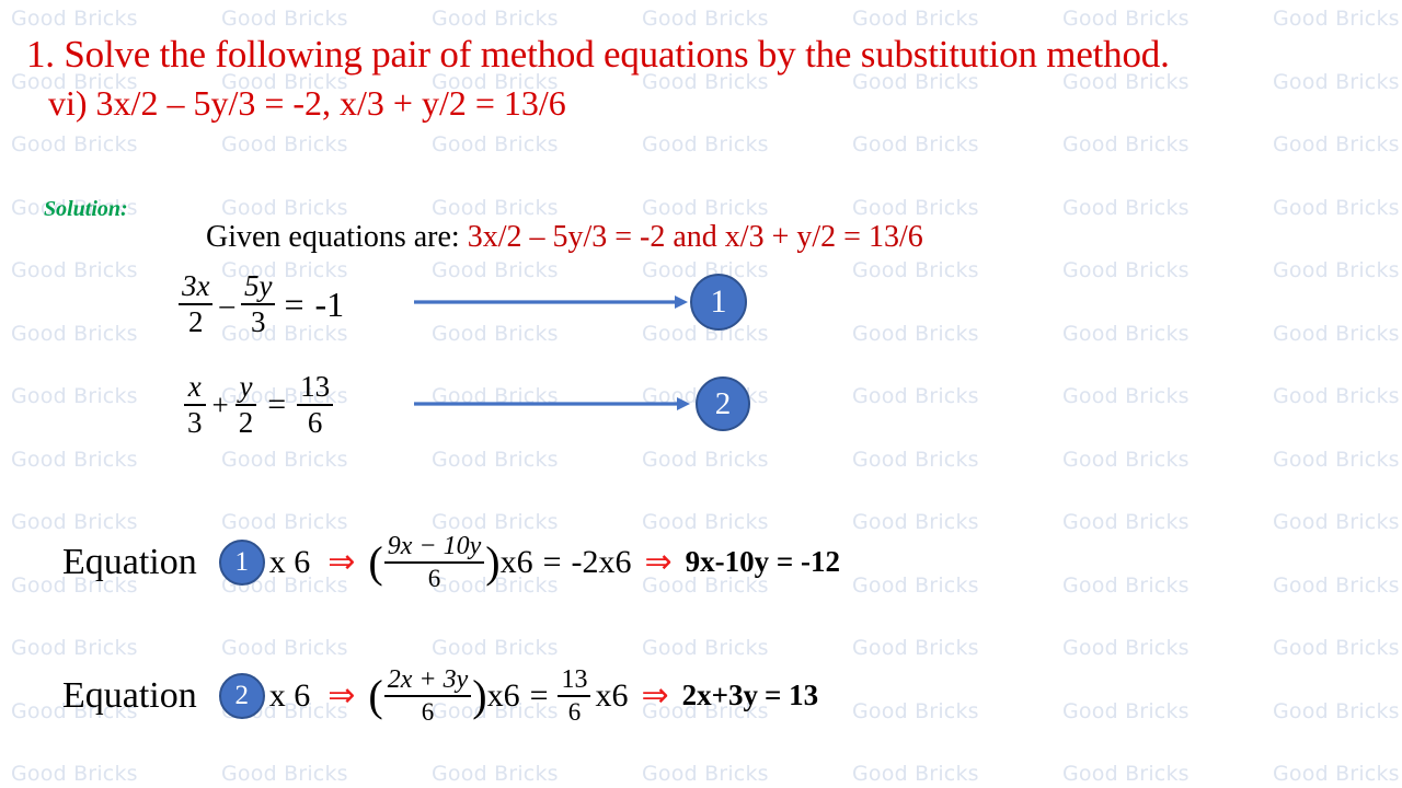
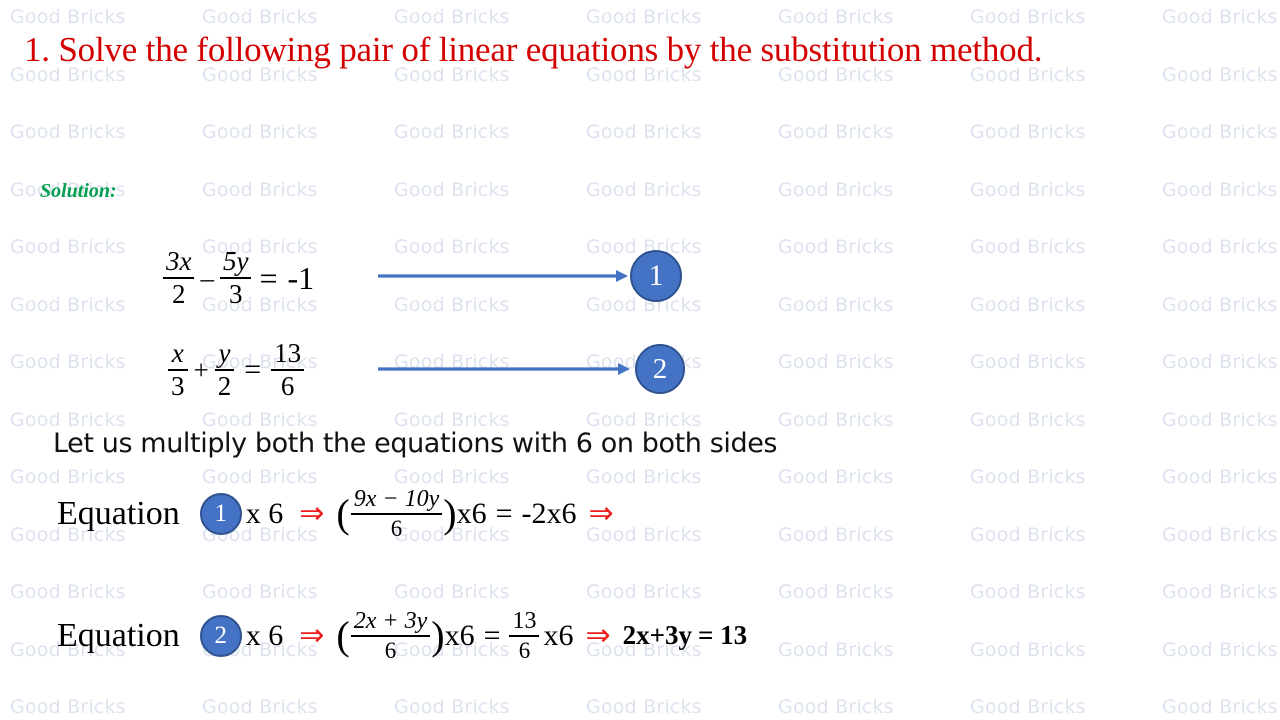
  Good Bricks
  Good Bricks
  Good Bricks
  Good Bricks
  Good Bricks
  Good Bricks
  Good Bricks
  Good Bricks
  Good Bricks
  Good Bricks
  Good Bricks
  Good Bricks
  Good Bricks
  Good Bricks
  Good Bricks
  Good Bricks
  Good Bricks
  Good Bricks
  Good Bricks
  Good Bricks
  Good Bricks
  Good Bricks
  Good Bricks
  Good Bricks
  Good Bricks
  Good Bricks
  Good Bricks
  Good Bricks
  Good Bricks
  Good Bricks
  Good Bricks
  Good Bricks
  Good Bricks
  Good Bricks
  Good Bricks
  Good Bricks
  Good Bricks
  Good Bricks
  Good Bricks
  Good Bricks
  Good Bricks
  Good Bricks
  Good Bricks
  Good Bricks
  Good Bricks
  Good Bricks
  Good Bricks
  Good Bricks
  Good Bricks
  Good Bricks
  Good Bricks
  Good Bricks
  Good Bricks
  Good Bricks
  Good Bricks
  Good Bricks
  Good Bricks
  Good Bricks
  Good Bricks
  Good Bricks
  Good Bricks
  Good Bricks
  Good Bricks
  Good Bricks
  Good Bricks
  Good Bricks
  Good Bricks
  Good Bricks
  Good Bricks
  Good Bricks
  Good Bricks
  Good Bricks
  Good Bricks
  Good Bricks
  Good Bricks
  Good Bricks
  Good Bricks
  d Bricks
  Good Bricks
  Good Bricks
  Good Bricks
  Good Bricks
  Good Bricks
  Good Bricks
  Good Bricks
  Good Bricks
  Good Bricks
  Good Bricks
  Good Bricks
  Good Bricks
- 1. Solve the following pair of method equations by the substitution method.
+ 1. Solve the following pair of linear equations by the substitution method.
- vi) 3x/2 – 5y/3 = -2, x/3 + y/2 = 13/6
  Solution:
- Given equations are: 3x/2 – 5y/3 = -2 and x/3 + y/2 = 13/6
  3x
  2
  –
  5y
  3
  =
  -1
  1
  x
  3
  +
  y
  2
  =
  13
  6
  2
+ Let us multiply both the equations with 6 on both sides
  Equation
  1
  x 6
  ⇒
  (
  9x − 10y
  6
  )
  x6
  =
  -2x6
  ⇒
- 9x-10y = -12
  Equation
  2
  x 6
  ⇒
  (
  2x + 3y
  6
  )
  x6
  =
  13
  6
  x6
  ⇒
  2x+3y
  = 13
